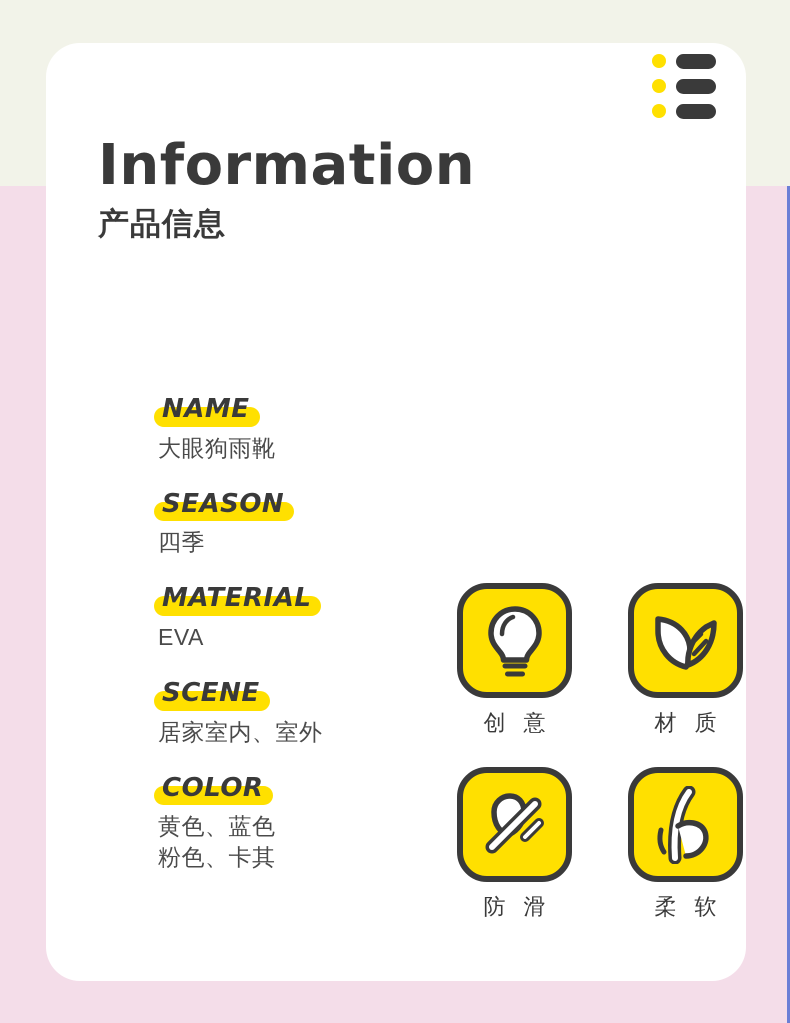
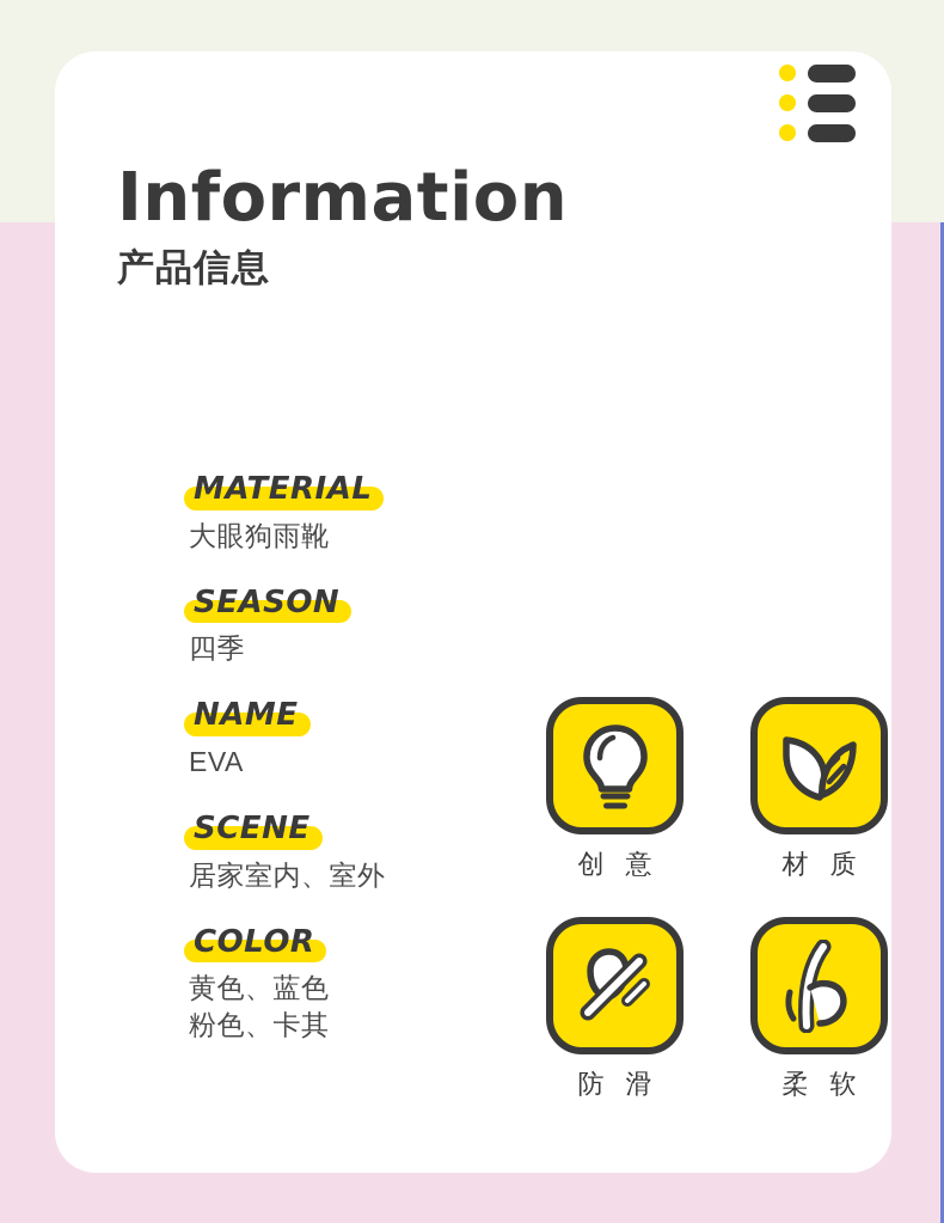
  Information
  产品信息
- NAME
+ MATERIAL
  大眼狗雨靴
  SEASON
  四季
- MATERIAL
+ NAME
  EVA
  SCENE
  居家室内、室外
  COLOR
  黄色、蓝色
  粉色、卡其
  创 意
  材 质
  防 滑
  柔 软
